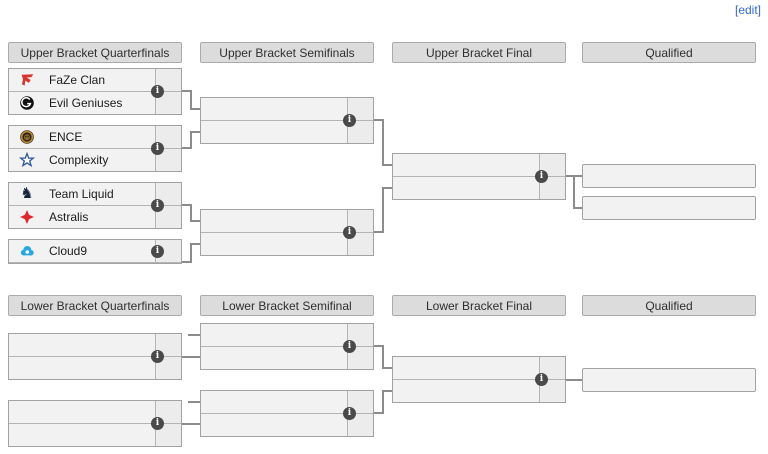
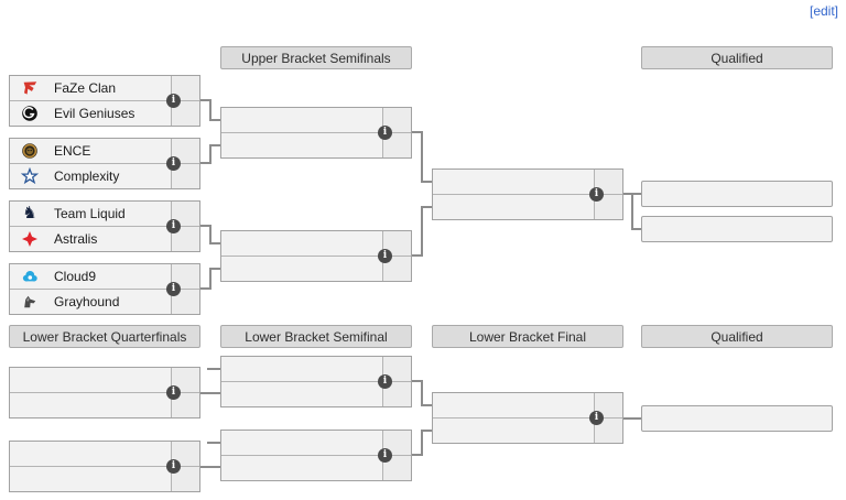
  [edit]
- Upper Bracket Quarterfinals
  Upper Bracket Semifinals
- Upper Bracket Final
  Qualified
  Lower Bracket Quarterfinals
  Lower Bracket Semifinal
  Lower Bracket Final
  Qualified
  FaZe Clan
  Evil Geniuses
  i
  ENCE
  Complexity
  i
  ♞
  Team Liquid
  Astralis
  i
  Cloud9
+ Grayhound
  i
  i
  i
  i
  i
  i
  i
  i
  i
